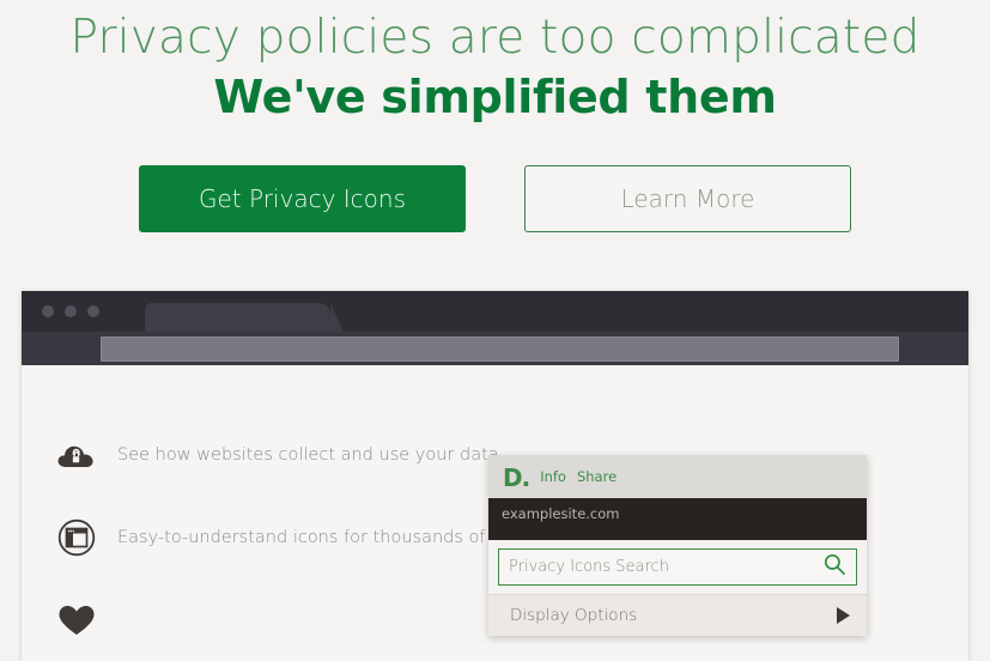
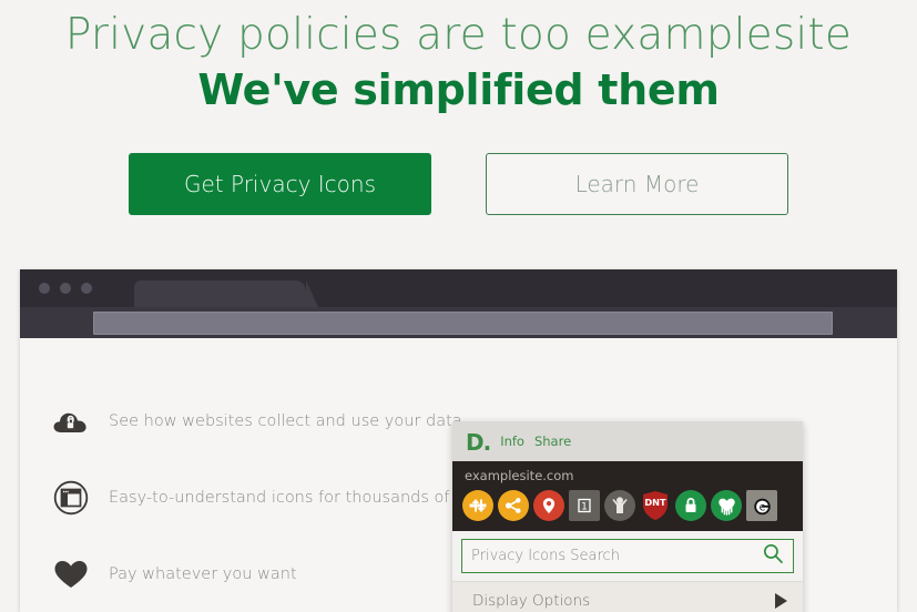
- Privacy policies are too complicated
+ Privacy policies are too examplesite
  We've simplified them
  Get Privacy Icons
  Learn More
  See how websites collect and use your dat
  Easy-to-understand icons for thousands of
+ Pay whatever you want
  D.
  Info
  Share
  examplesite.com
+ 1
+ DNT
+ e
  Privacy Icons Search
  Display Options
